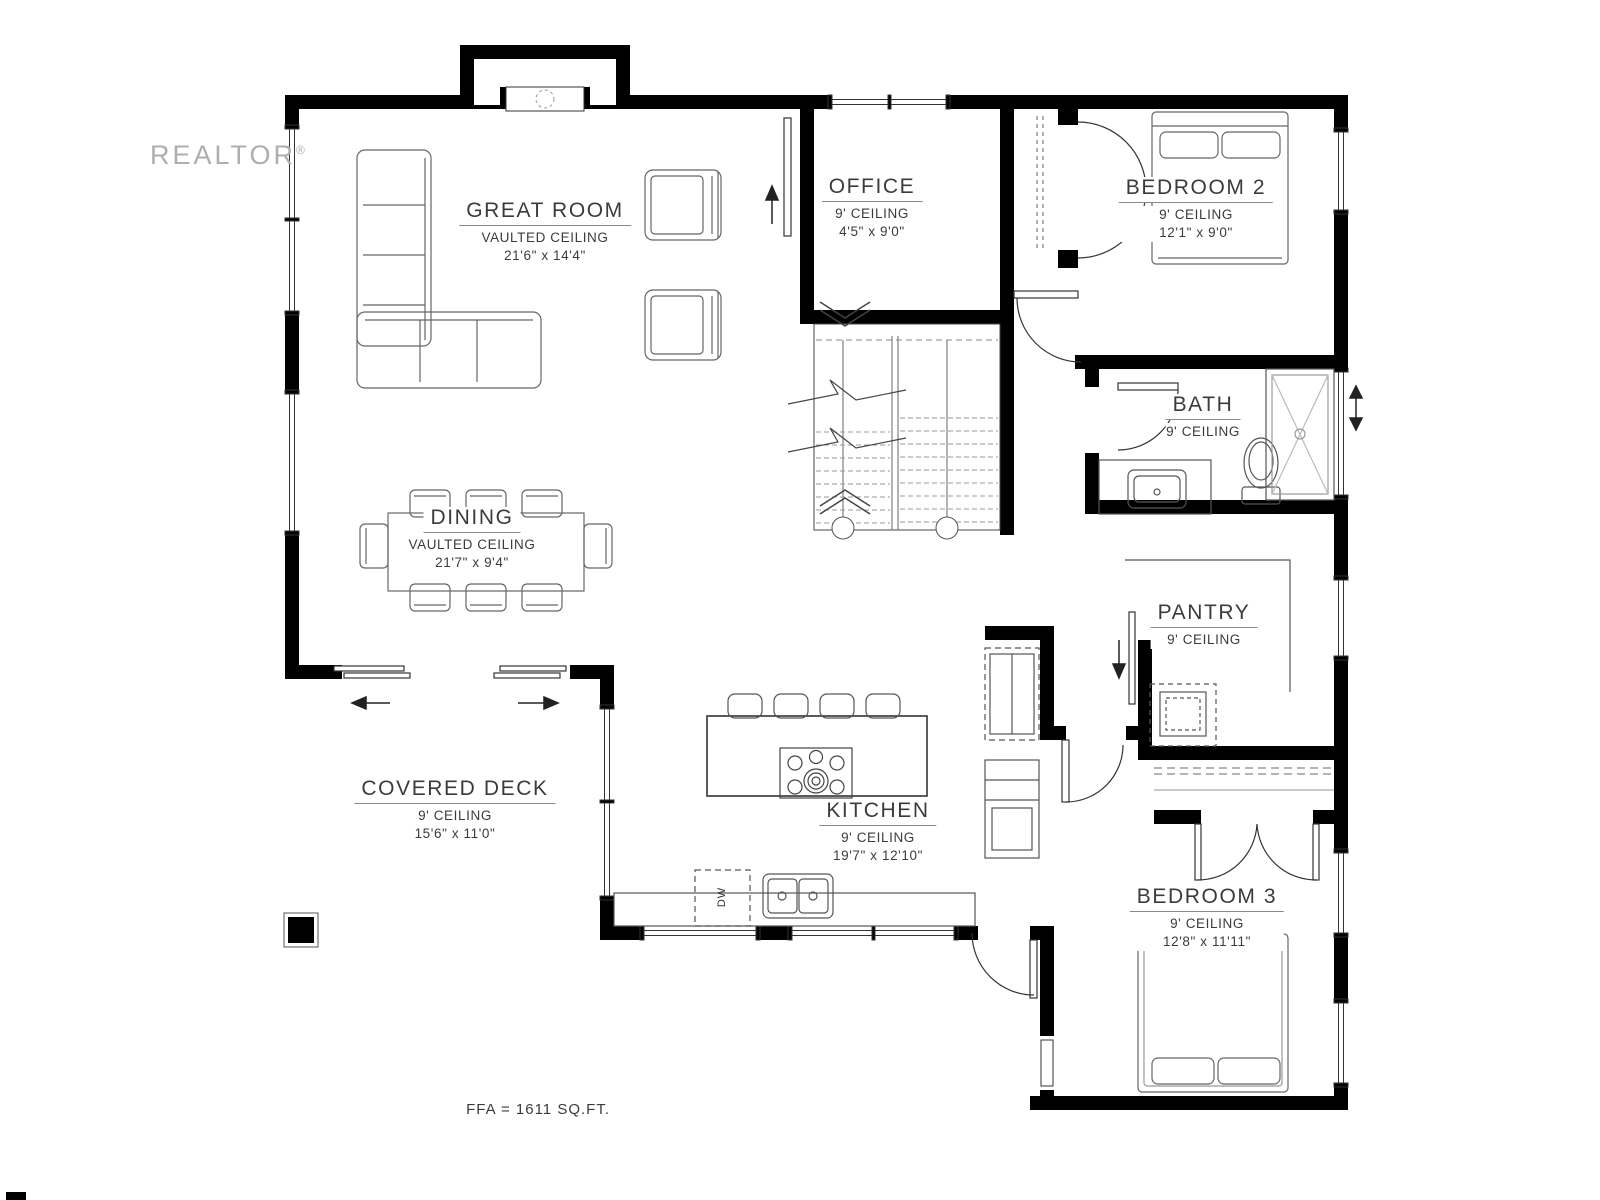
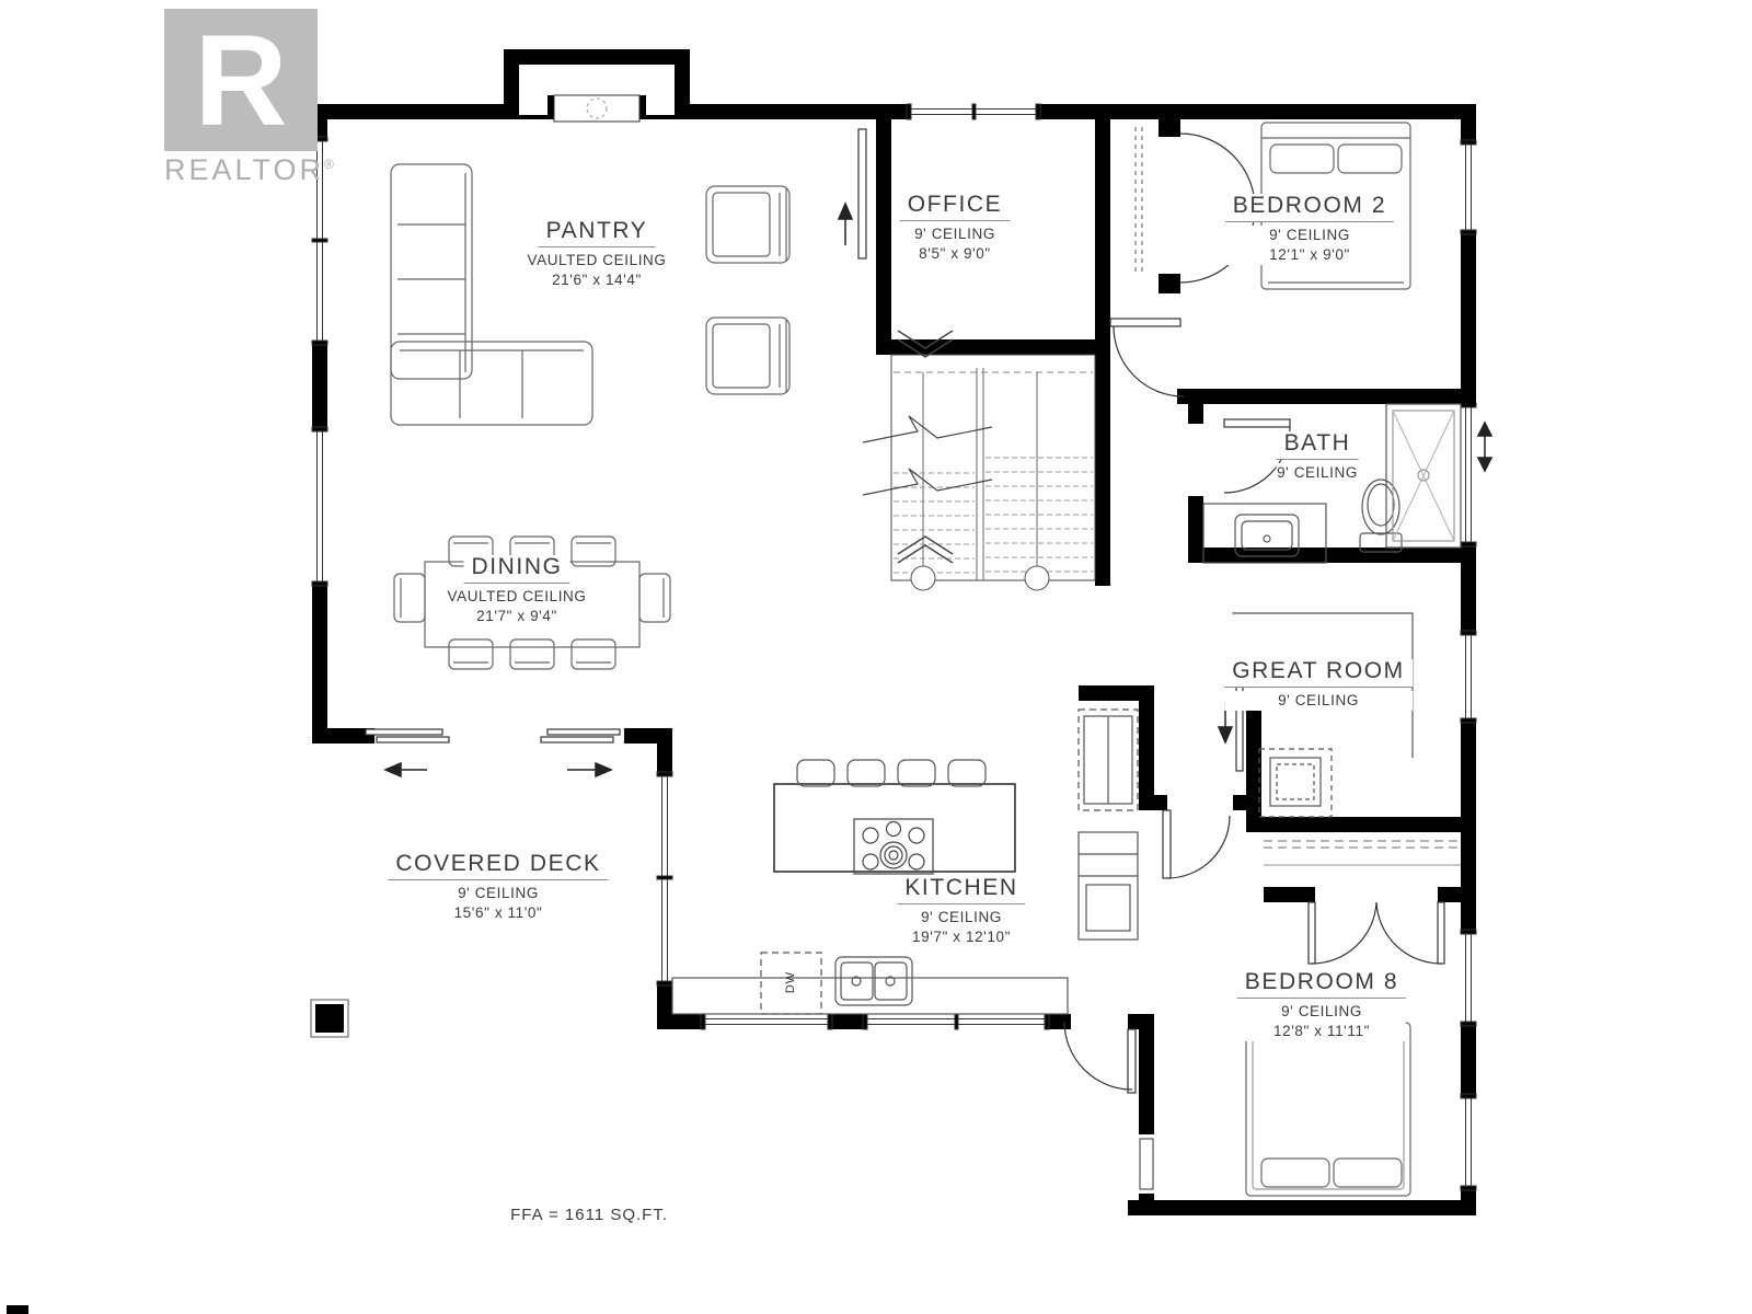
+ R
  REALTOR®
- GREAT ROOM
+ PANTRY
  VAULTED CEILING
  21'6" x 14'4"
  OFFICE
  9' CEILING
- 4'5" x 9'0"
+ 8'5" x 9'0"
  BEDROOM 2
  9' CEILING
  12'1" x 9'0"
  BATH
  9' CEILING
  DINING
  VAULTED CEILING
  21'7" x 9'4"
- PANTRY
+ GREAT ROOM
  9' CEILING
  COVERED DECK
  9' CEILING
  15'6" x 11'0"
  KITCHEN
  9' CEILING
  19'7" x 12'10"
- BEDROOM 3
+ BEDROOM 8
  9' CEILING
  12'8" x 11'11"
  FFA = 1611 SQ.FT.
